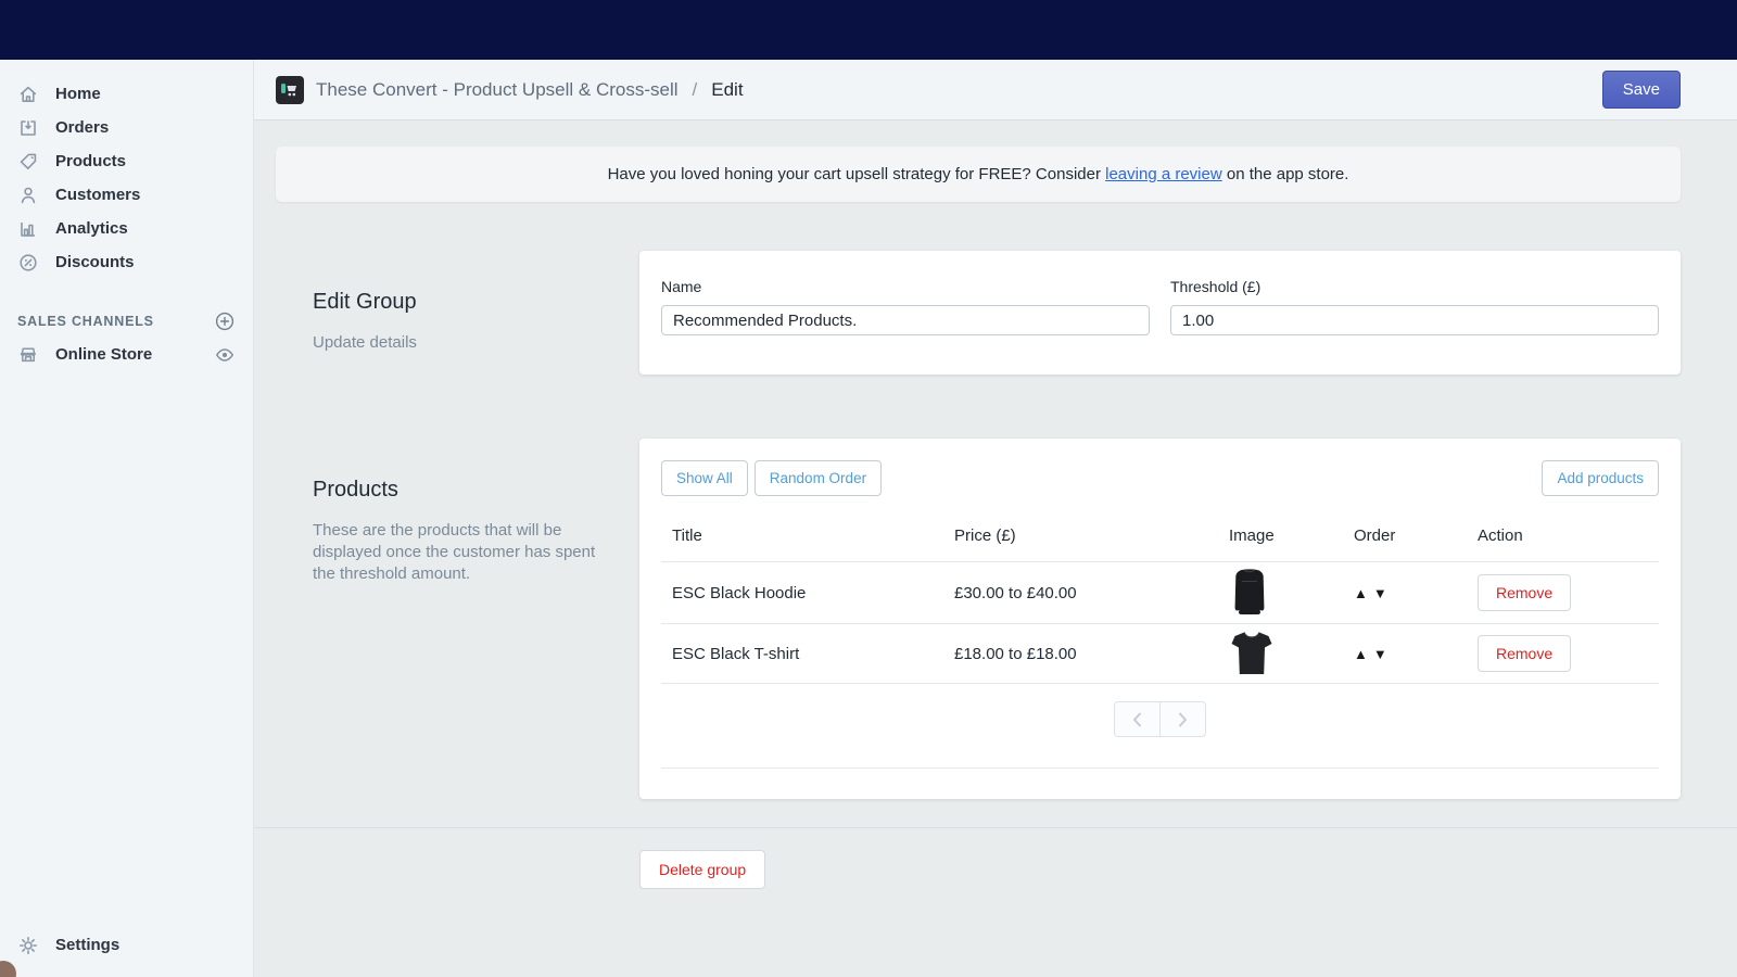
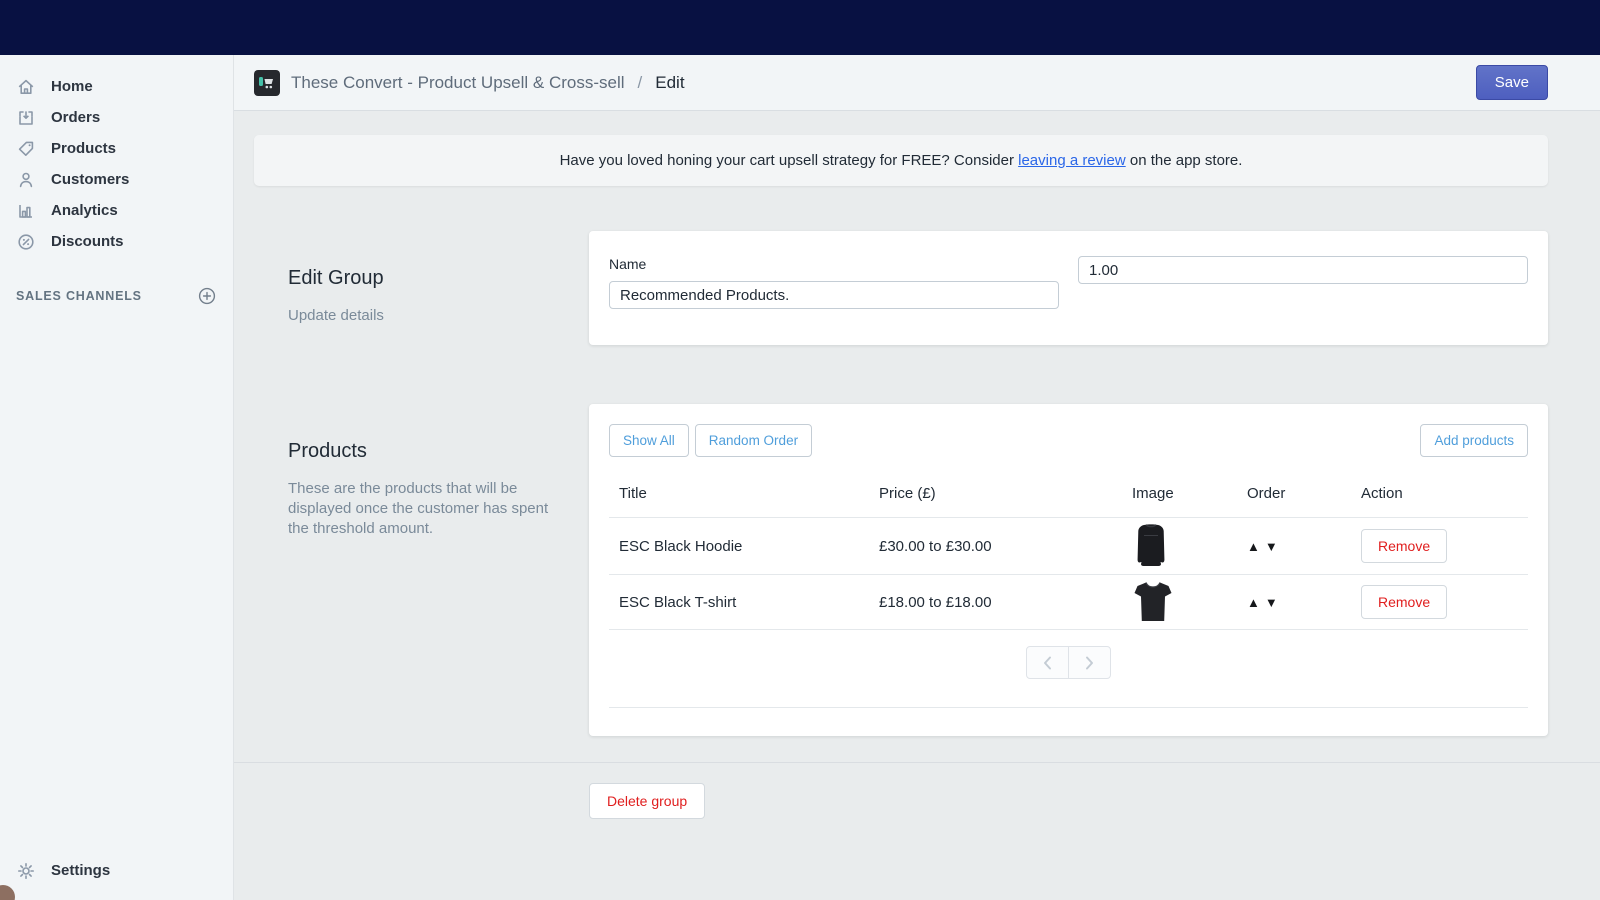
  Home
  Orders
  Products
  Customers
  Analytics
  Discounts
  SALES CHANNELS
- Online Store
  Settings
  These Convert - Product Upsell & Cross-sell
  /
  Edit
  Save
  Have you loved honing your cart upsell strategy for FREE? Consider leaving a review on the app store.
  Edit Group
  Update details
  Name
  Recommended Products.
- Threshold (£)
  1.00
  Products
  These are the products that will be displayed once the customer has spent the threshold amount.
  Show All
  Random Order
  Add products
  Title	Price (£)	Image	Order	Action
- ESC Black Hoodie	£30.00 to £40.00		▲ ▼	Remove
+ ESC Black Hoodie	£30.00 to £30.00		▲ ▼	Remove
  ESC Black T-shirt	£18.00 to £18.00		▲ ▼	Remove
  Delete group
